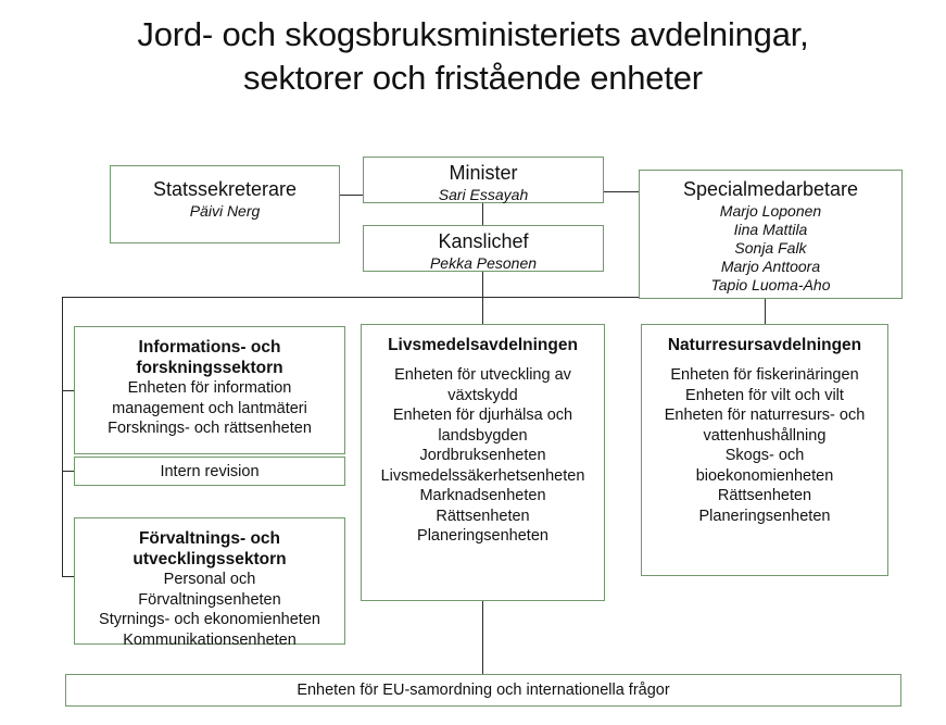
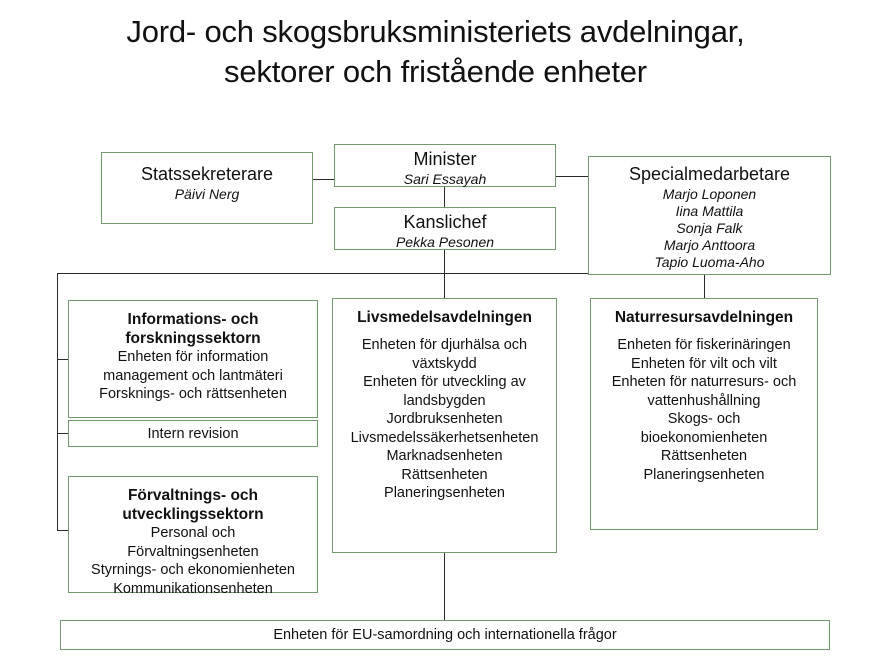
  Jord- och skogsbruksministeriets avdelningar,
  sektorer och fristående enheter
  Statssekreterare
  Päivi Nerg
  Minister
  Sari Essayah
  Kanslichef
  Pekka Pesonen
  Specialmedarbetare
  Marjo Loponen
  Iina Mattila
  Sonja Falk
  Marjo Anttoora
  Tapio Luoma-Aho
  Informations- och
  forskningssektorn
  Enheten för information
  management och lantmäteri
  Forsknings- och rättsenheten
  Intern revision
  Förvaltnings- och
  utvecklingssektorn
  Personal och
  Förvaltningsenheten
  Styrnings- och ekonomienheten
  Kommunikationsenheten
  Livsmedelsavdelningen
- Enheten för utveckling av
+ Enheten för djurhälsa och
  växtskydd
- Enheten för djurhälsa och
+ Enheten för utveckling av
  landsbygden
  Jordbruksenheten
  Livsmedelssäkerhetsenheten
  Marknadsenheten
  Rättsenheten
  Planeringsenheten
  Naturresursavdelningen
  Enheten för fiskerinäringen
  Enheten för vilt och vilt
  Enheten för naturresurs- och
  vattenhushållning
  Skogs- och
  bioekonomienheten
  Rättsenheten
  Planeringsenheten
  Enheten för EU-samordning och internationella frågor
